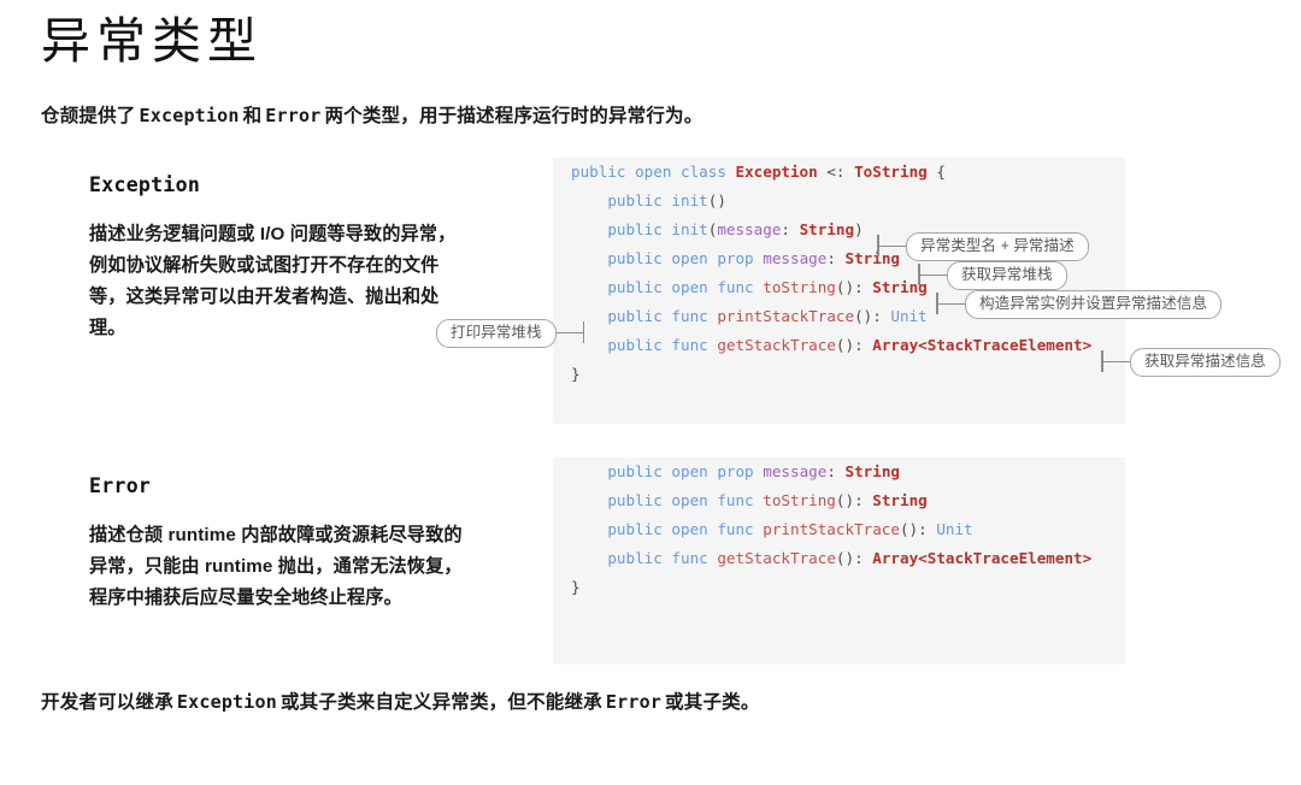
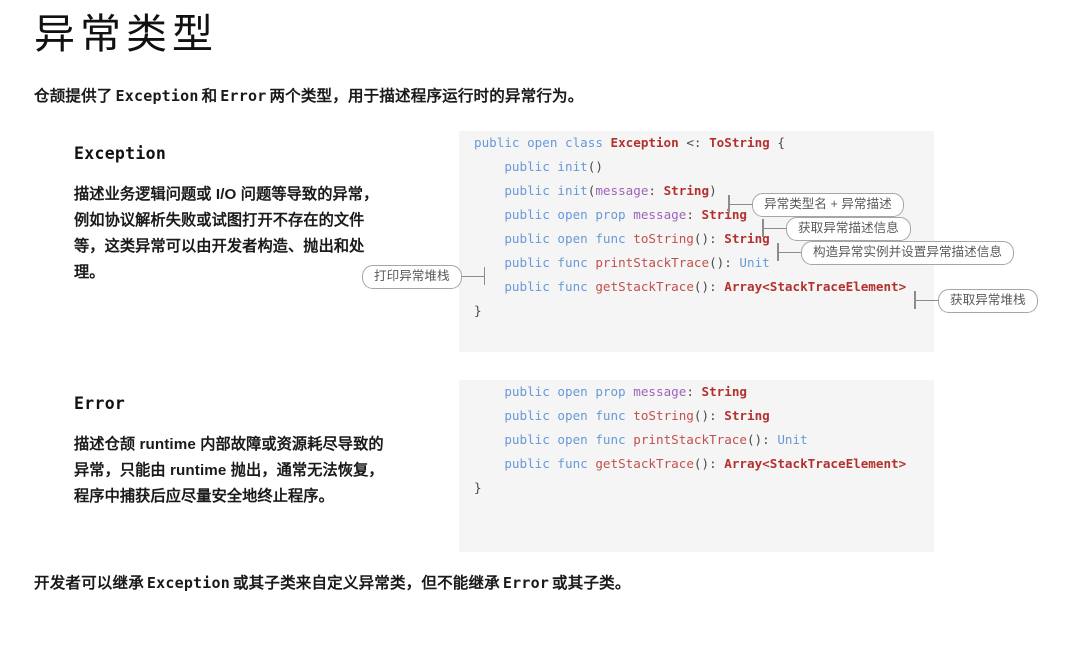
  异常类型
  仓颉提供了 Exception 和 Error 两个类型，用于描述程序运行时的异常行为。
  Exception
  描述业务逻辑问题或 I/O 问题等导致的异常，例如协议解析失败或试图打开不存在的文件等，这类异常可以由开发者构造、抛出和处理。
  Error
  描述仓颉 runtime 内部故障或资源耗尽导致的异常，只能由 runtime 抛出，通常无法恢复，程序中捕获后应尽量安全地终止程序。
  public open class Exception <: ToString {
  public init()
  public init(message: String)
  public open prop message: String
  public open func toString(): String
  public func printStackTrace(): Unit
  public func getStackTrace(): Array<StackTraceElement>
  }
  public open prop message: String
  public open func toString(): String
  public open func printStackTrace(): Unit
  public func getStackTrace(): Array<StackTraceElement>
  }
  异常类型名 + 异常描述
- 获取异常堆栈
+ 获取异常描述信息
  构造异常实例并设置异常描述信息
  打印异常堆栈
- 获取异常描述信息
+ 获取异常堆栈
  开发者可以继承 Exception 或其子类来自定义异常类，但不能继承 Error 或其子类。
